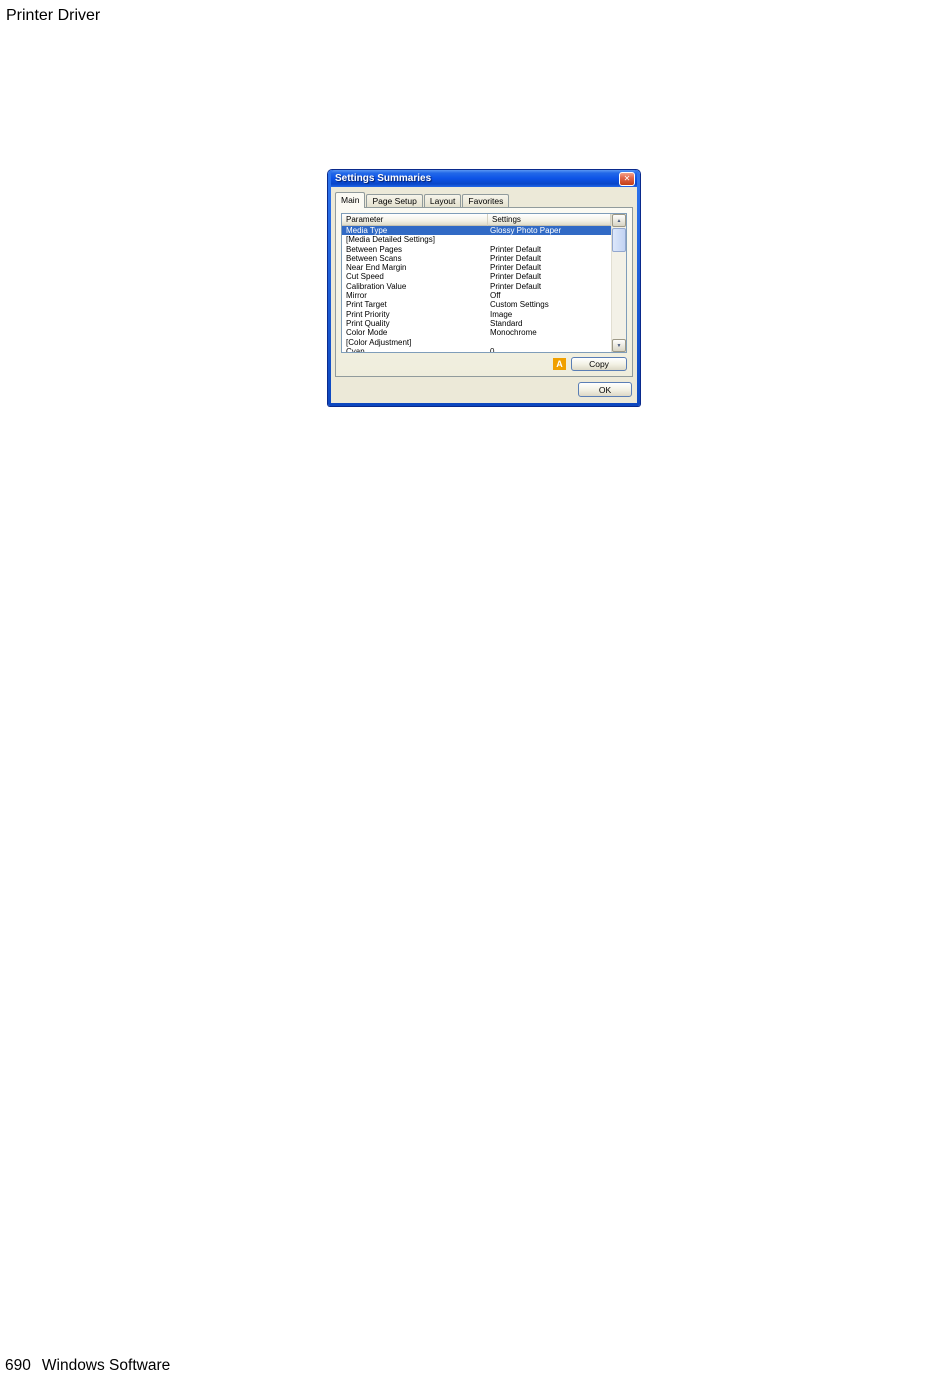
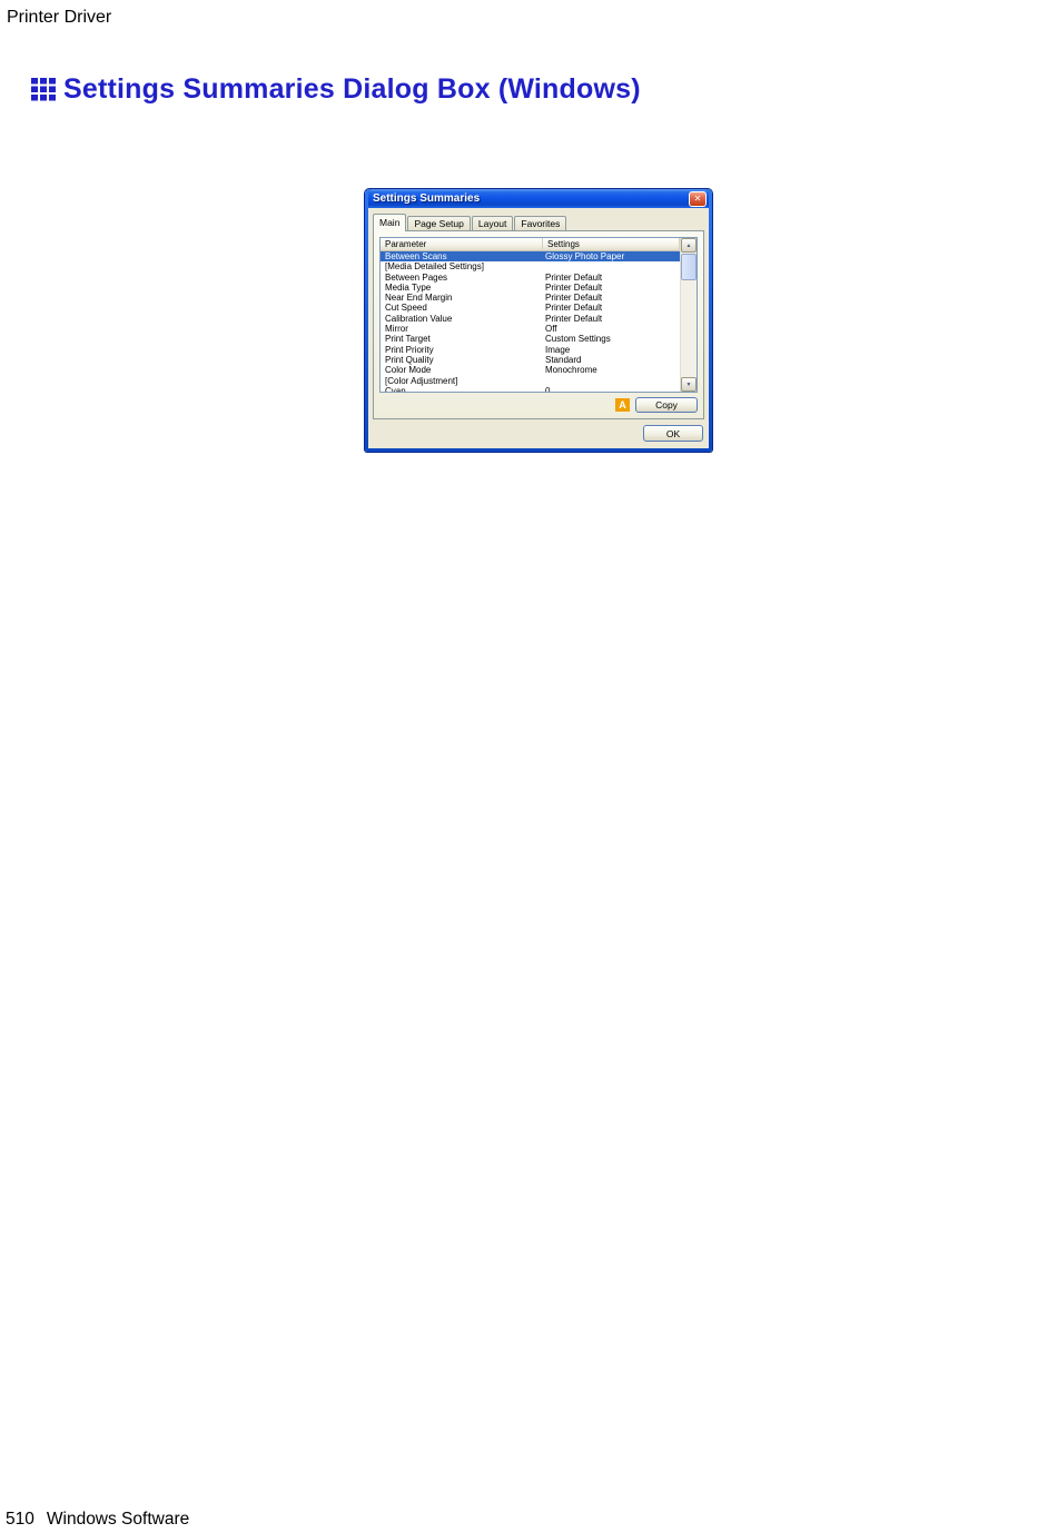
  Printer Driver
+ Settings Summaries Dialog Box (Windows)
  Settings Summaries
  ✕
  Main
  Page Setup
  Layout
  Favorites
  Parameter
  Settings
- Media Type
+ Between Scans
  Glossy Photo Paper
  [Media Detailed Settings]
  Between Pages
  Printer Default
- Between Scans
+ Media Type
  Printer Default
  Near End Margin
  Printer Default
  Cut Speed
  Printer Default
  Calibration Value
  Printer Default
  Mirror
  Off
  Print Target
  Custom Settings
  Print Priority
  Image
  Print Quality
  Standard
  Color Mode
  Monochrome
  [Color Adjustment]
  Cyan
  0
  A
  Copy
  OK
- 690 Windows Software
+ 510 Windows Software
